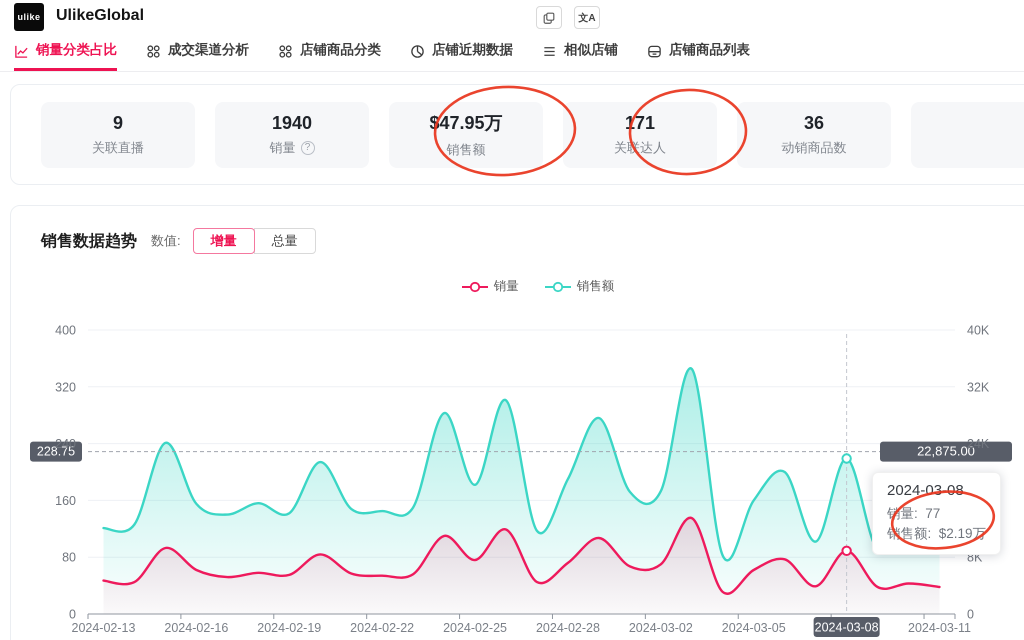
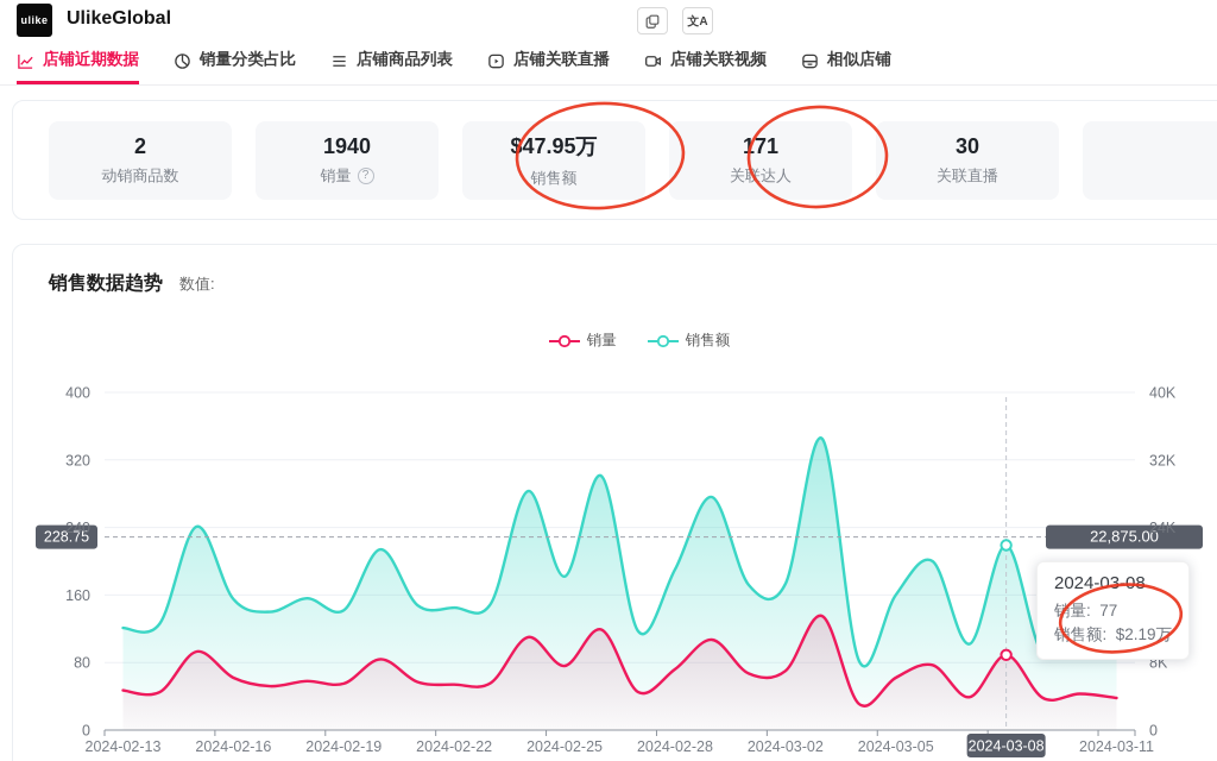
  ulike
  UlikeGlobal
  文A
- 销量分类占比
+ 店铺近期数据
- 成交渠道分析
- 店铺商品分类
- 店铺近期数据
+ 销量分类占比
- 相似店铺
+ 店铺商品列表
+ 店铺关联直播
+ 店铺关联视频
- 店铺商品列表
+ 相似店铺
- 9
+ 2
- 关联直播
+ 动销商品数
  1940
  销量
  ?
  $47.95万
  销售额
  171
  关达人
- 36
+ 30
- 动销商品数
+ 关联直播
  销售数据趋势
  数值:
- 增量
- 总量
  销量
  销售额
  228.75
  22,875.00
  0
  80
  160
  240
  320
  400
  0
  8K
  24K
  32K
  40K
  2024-02-13
  2024-02-16
  2024-02-19
  2024-02-22
  2024-02-25
  2024-02-28
  2024-03-02
  2024-03-05
  2024-03-08
  2024-03-11
  2024-038
  销量: 77
  销售额: $2.19万
